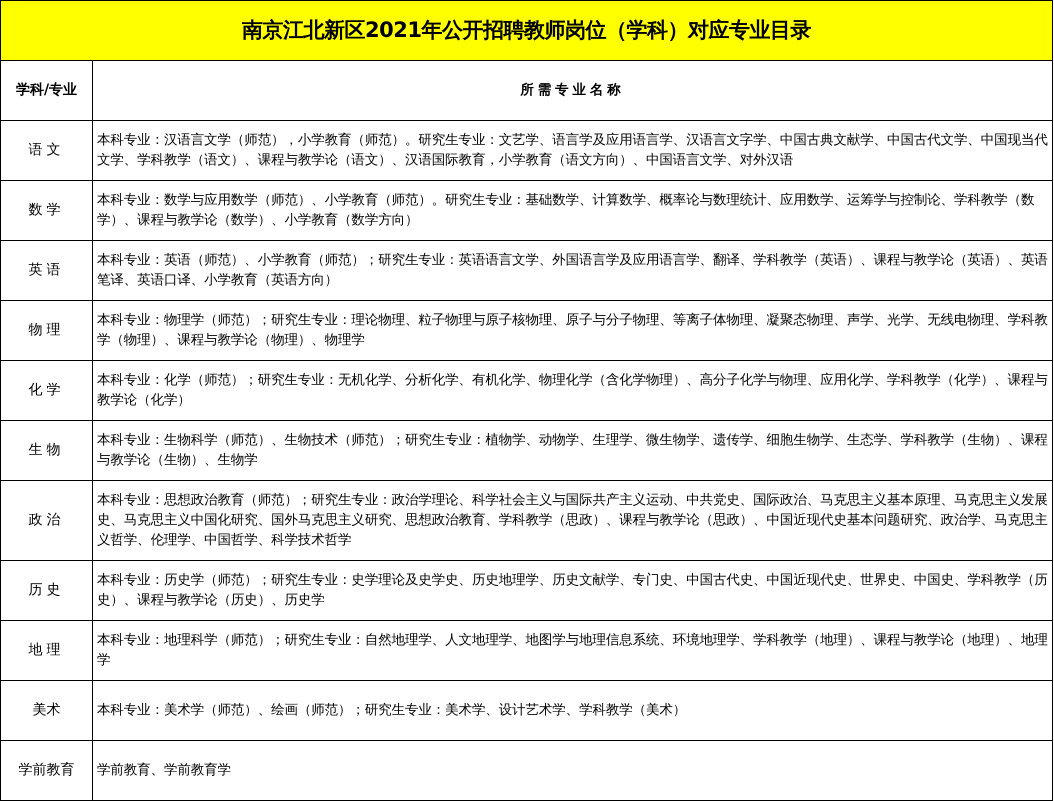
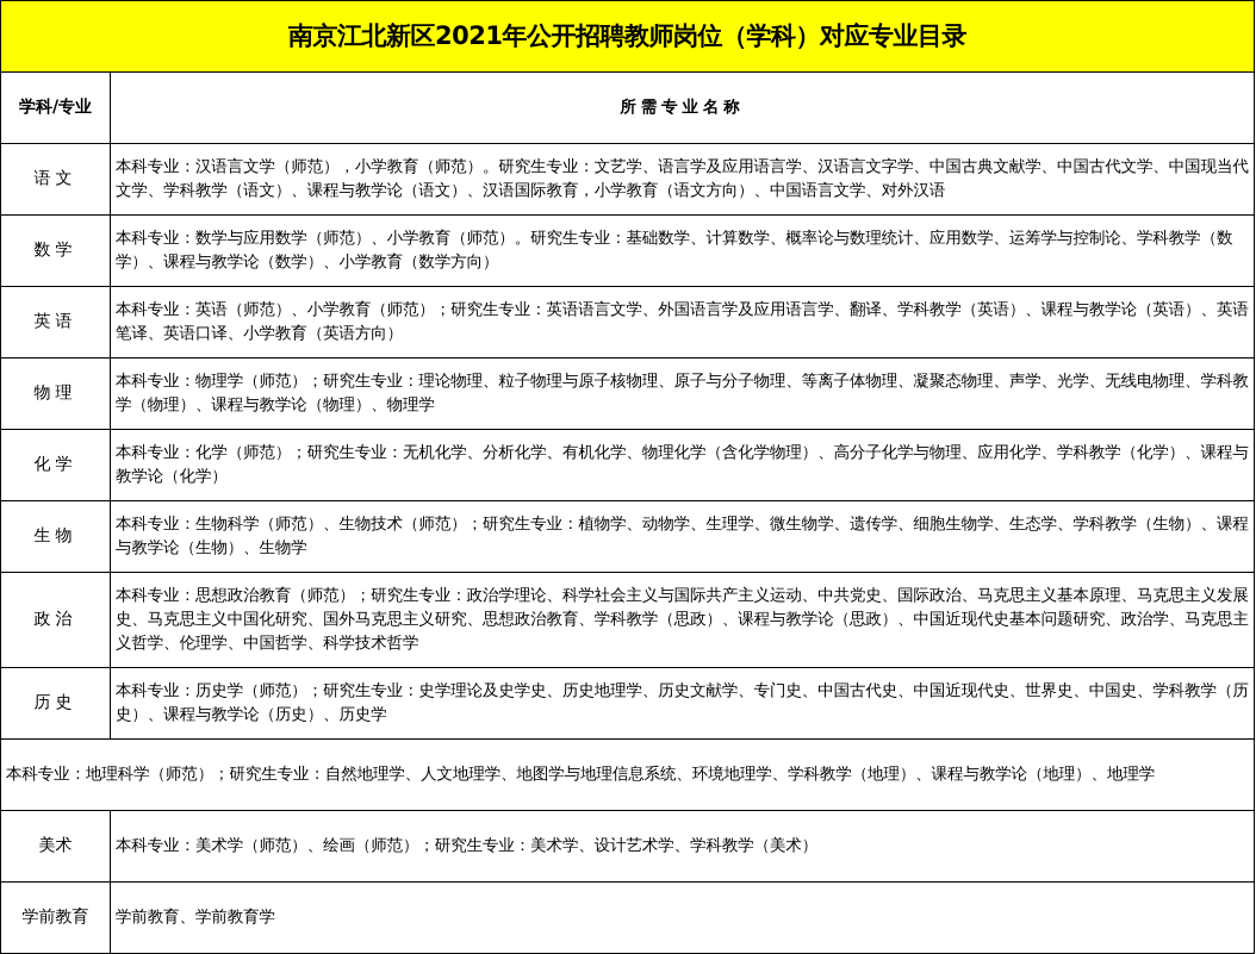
  南京江北新区2021年公开招聘教师岗位（学科）对应专业目录
  学科/专业
  所需专业名称
  语文
  本科专业：汉语言文学（师范），小学教育（师范）。研究生专业：文艺学、语言学及应用语言学、汉语言文字学、中国古典文献学、中国古代文学、中国现当代文学、学科教学（语文）、课程与教学论（语文）、汉语国际教育，小学教育（语文方向）、中国语言文学、对外汉语
  数学
  本科专业：数学与应用数学（师范）、小学教育（师范）。研究生专业：基础数学、计算数学、概率论与数理统计、应用数学、运筹学与控制论、学科教学（数学）、课程与教学论（数学）、小学教育（数学方向）
  英语
  本科专业：英语（师范）、小学教育（师范）；研究生专业：英语语言文学、外国语言学及应用语言学、翻译、学科教学（英语）、课程与教学论（英语）、英语笔译、英语口译、小学教育（英语方向）
  物理
  本科专业：物理学（师范）；研究生专业：理论物理、粒子物理与原子核物理、原子与分子物理、等离子体物理、凝聚态物理、声学、光学、无线电物理、学科教学（物理）、课程与教学论（物理）、物理学
  化学
  本科专业：化学（师范）；研究生专业：无机化学、分析化学、有机化学、物理化学（含化学物理）、高分子化学与物理、应用化学、学科教学（化学）、课程与教学论（化学）
  生物
  本科专业：生物科学（师范）、生物技术（师范）；研究生专业：植物学、动物学、生理学、微生物学、遗传学、细胞生物学、生态学、学科教学（生物）、课程与教学论（生物）、生物学
  政治
  本科专业：思想政治教育（师范）；研究生专业：政治学理论、科学社会主义与国际共产主义运动、中共党史、国际政治、马克思主义基本原理、马克思主义发展史、马克思主义中国化研究、国外马克思主义研究、思想政治教育、学科教学（思政）、课程与教学论（思政）、中国近现代史基本问题研究、政治学、马克思主义哲学、伦理学、中国哲学、科学技术哲学
  历史
  本科专业：历史学（师范）；研究生专业：史学理论及史学史、历史地理学、历史文献学、专门史、中国古代史、中国近现代史、世界史、中国史、学科教学（历史）、课程与教学论（历史）、历史学
- 地理
  本科专业：地理科学（师范）；研究生专业：自然地理学、人文地理学、地图学与地理信息系统、环境地理学、学科教学（地理）、课程与教学论（地理）、地理学
  美术
  本科专业：美术学（师范）、绘画（师范）；研究生专业：美术学、设计艺术学、学科教学（美术）
  学前教育
  学前教育、学前教育学
